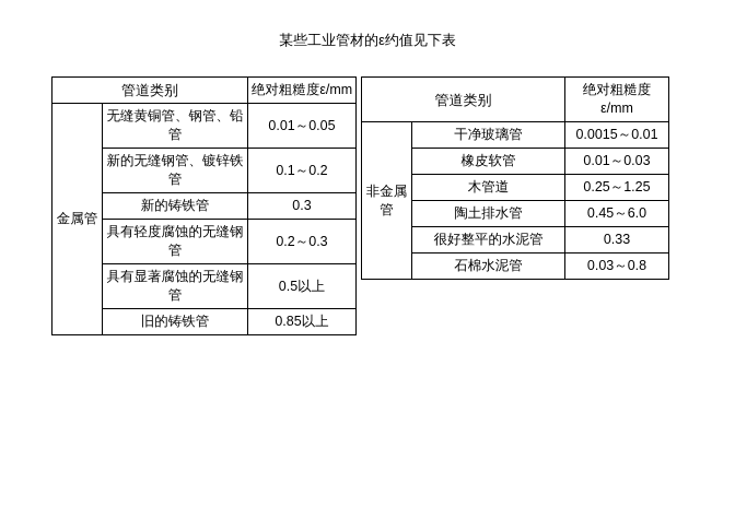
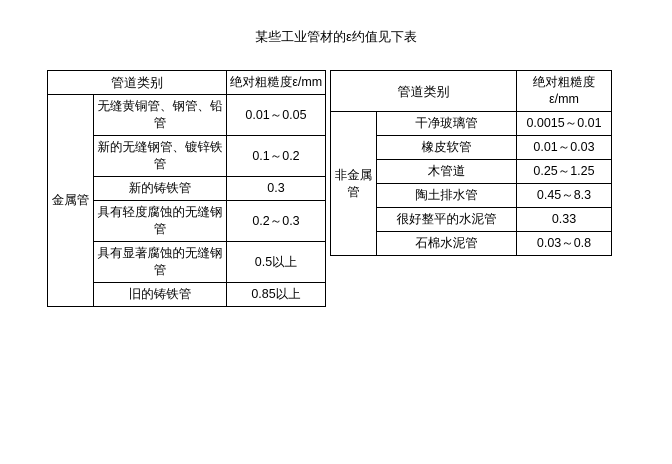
  某些工业管材的ε约值见下表
  管道类别	绝对粗糙度ε/mm
  金属管	无缝黄铜管、钢管、铅管	0.01～0.05
  新的无缝钢管、镀锌铁管	0.1～0.2
  新的铸铁管	0.3
  具有轻度腐蚀的无缝钢管	0.2～0.3
  具有显著腐蚀的无缝钢管	0.5以上
  旧的铸铁管	0.85以上
  管道类别	绝对粗糙度ε/mm
  非金属管	干净玻璃管	0.0015～0.01
  橡皮软管	0.01～0.03
  木管道	0.25～1.25
- 陶土排水管	0.45～6.0
+ 陶土排水管	0.45～8.3
  很好整平的水泥管	0.33
  石棉水泥管	0.03～0.8
